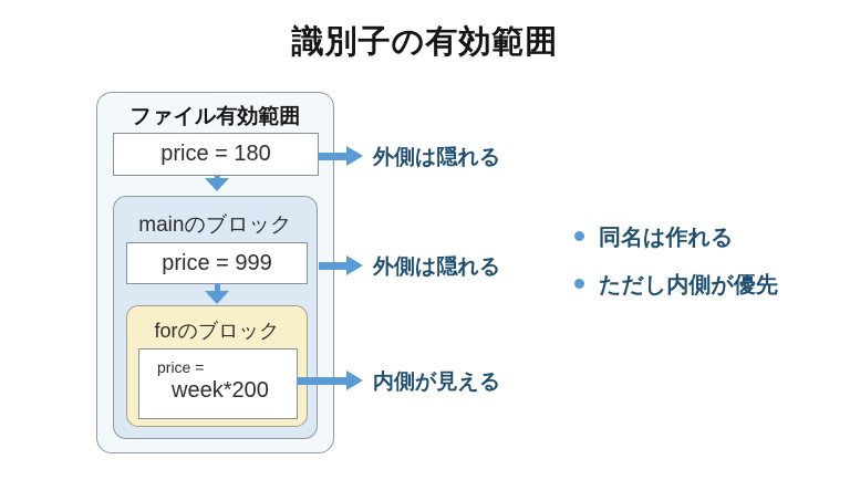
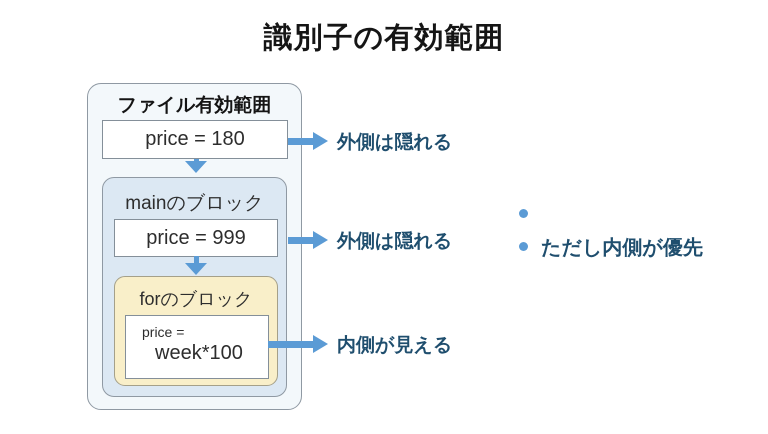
  識別子の有効範囲
  ファイル有効範囲
  price = 180
  mainのブロック
  price = 999
  forのブロック
  price =
- week*200
+ week*100
  外側は隠れる
  外側は隠れる
  内側が見える
- 同名は作れる
  ただし内側が優先
